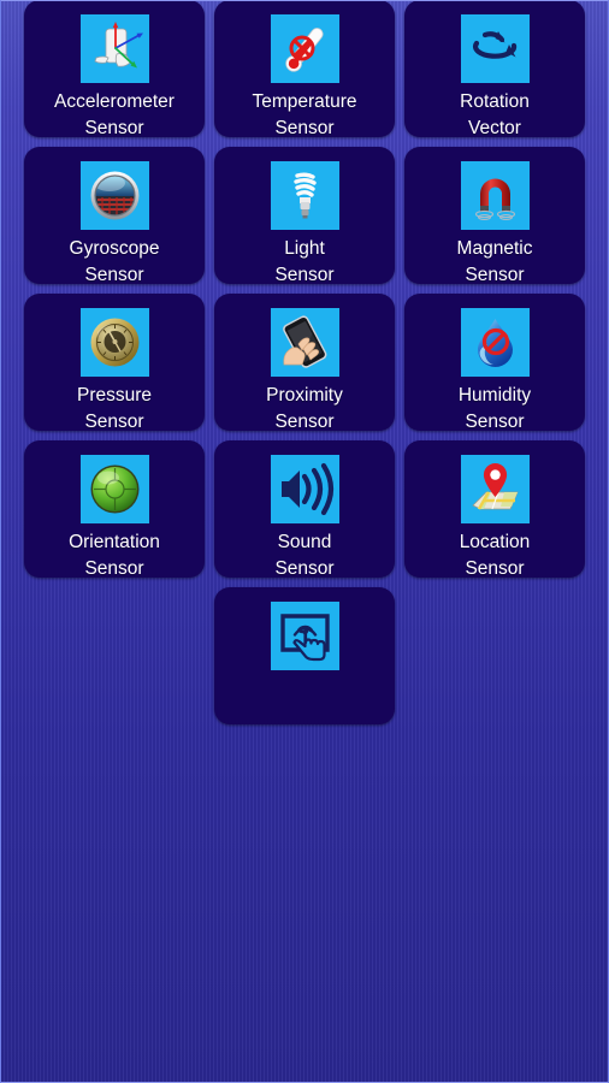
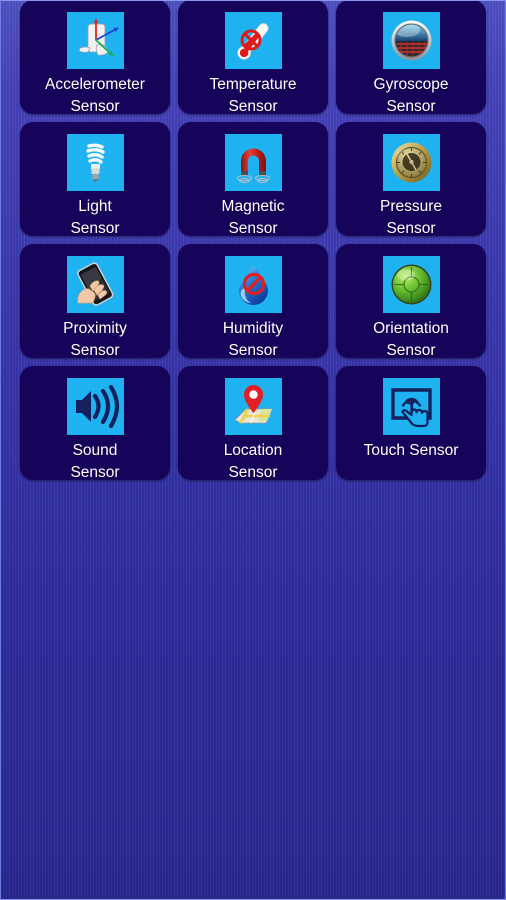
  Accelerometer
  Sensor
  Temperature
  Sensor
- Rotation
- Vector
  Gyroscope
  Sensor
  Light
  Sensor
  Magnetic
  Sensor
  Pressure
  Sensor
  Proximity
  Sensor
  Humidity
  Sensor
  Orientation
  Sensor
  Sound
  Sensor
  Location
  Sensor
+ Touch Sensor
